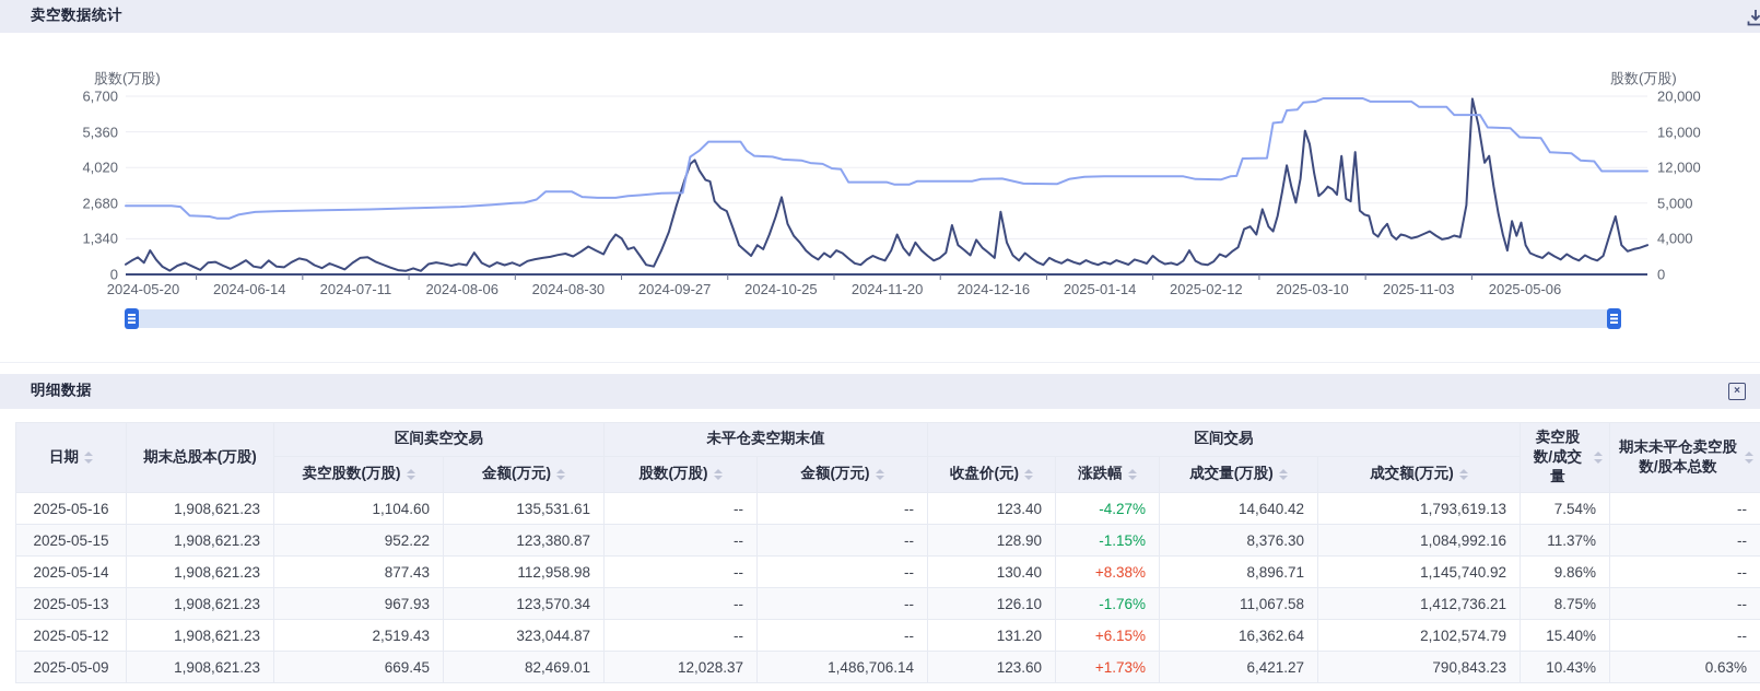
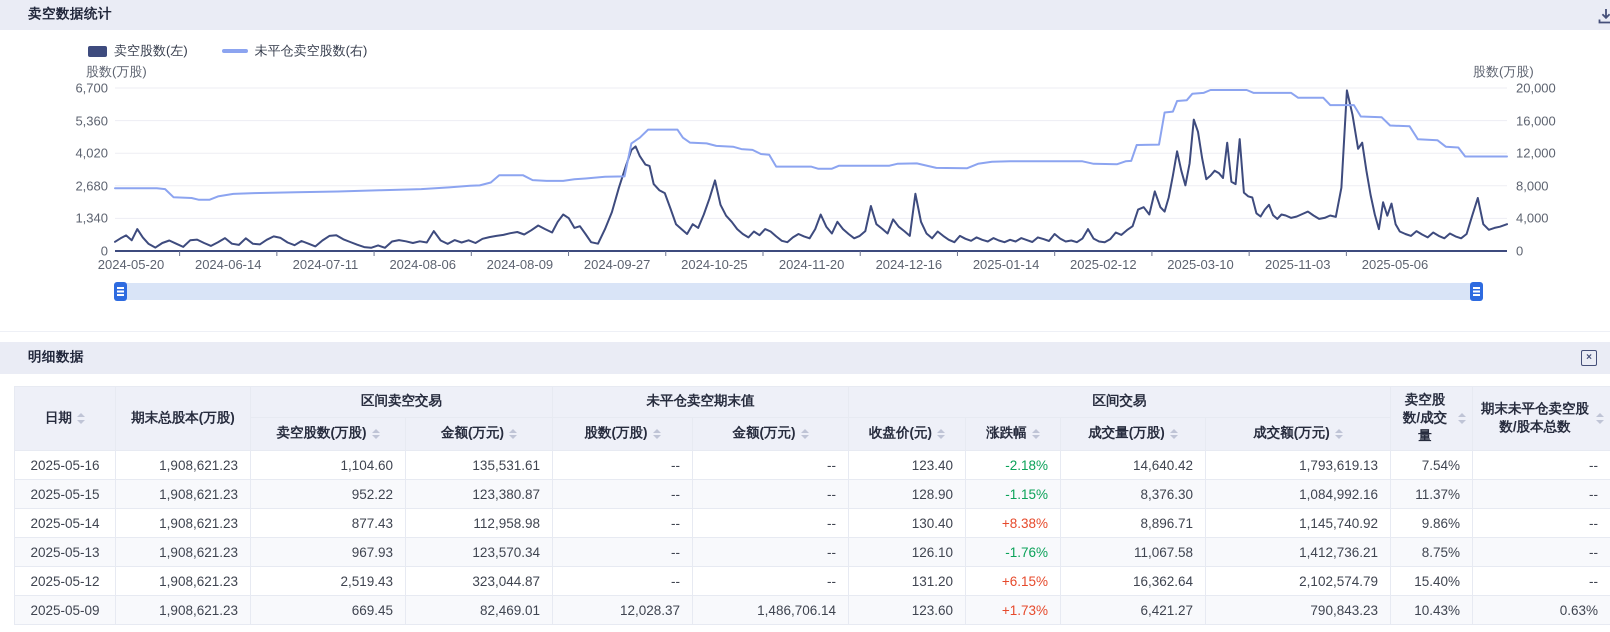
  卖空数据统计
+ 卖空股数(左)
+ 未平仓卖空股数(右)
  股数(万股)
  股数(万股)
  6,700
  5,360
  4,020
  2,680
  1,340
  0
  20,000
  16,000
  12,000
- 5,000
+ 8,000
  4,000
  0
  2024-05-20
  2024-06-14
  2024-07-11
  2024-08-06
- 2024-08-30
+ 2024-08-09
  2024-09-27
  2024-10-25
  2024-11-20
  2024-12-16
  2025-01-14
  2025-02-12
  2025-03-10
  2025-11-03
  2025-05-06
  明细数据
  ×
  日期	期末总股本(万股)	区间卖空交易	未平仓卖空期末值	区间交易	卖空股数/成交量	期末未平仓卖空股数/股本总数
  卖空股数(万股)	金额(万元)	股数(万股)	金额(万元)	收盘价(元)	涨跌幅	成交量(万股)	成交额(万元)
- 2025-05-16	1,908,621.23	1,104.60	135,531.61	--	--	123.40	-4.27%	14,640.42	1,793,619.13	7.54%	--
+ 2025-05-16	1,908,621.23	1,104.60	135,531.61	--	--	123.40	-2.18%	14,640.42	1,793,619.13	7.54%	--
  2025-05-15	1,908,621.23	952.22	123,380.87	--	--	128.90	-1.15%	8,376.30	1,084,992.16	11.37%	--
  2025-05-14	1,908,621.23	877.43	112,958.98	--	--	130.40	+8.38%	8,896.71	1,145,740.92	9.86%	--
  2025-05-13	1,908,621.23	967.93	123,570.34	--	--	126.10	-1.76%	11,067.58	1,412,736.21	8.75%	--
  2025-05-12	1,908,621.23	2,519.43	323,044.87	--	--	131.20	+6.15%	16,362.64	2,102,574.79	15.40%	--
  2025-05-09	1,908,621.23	669.45	82,469.01	12,028.37	1,486,706.14	123.60	+1.73%	6,421.27	790,843.23	10.43%	0.63%
